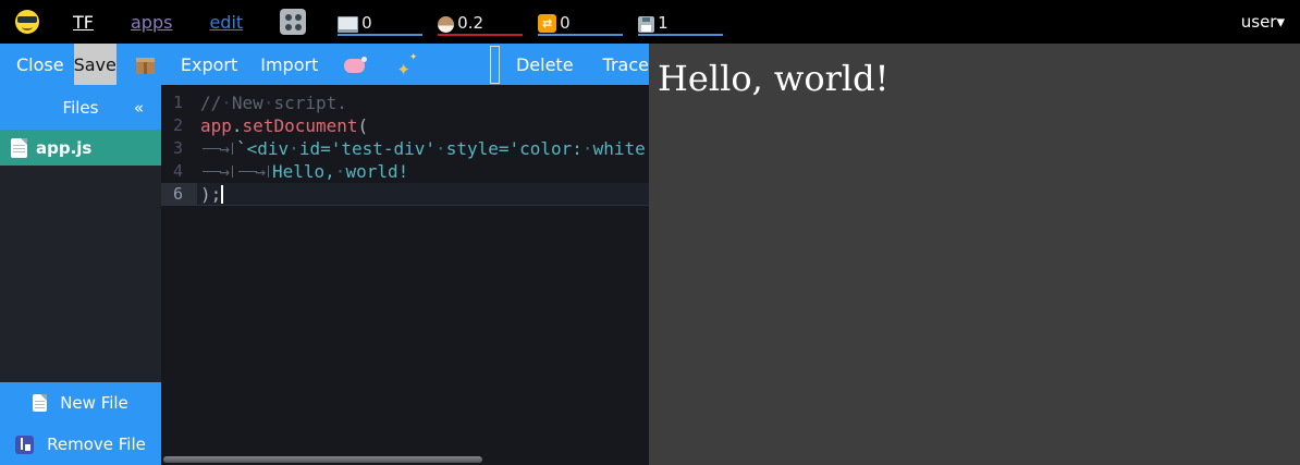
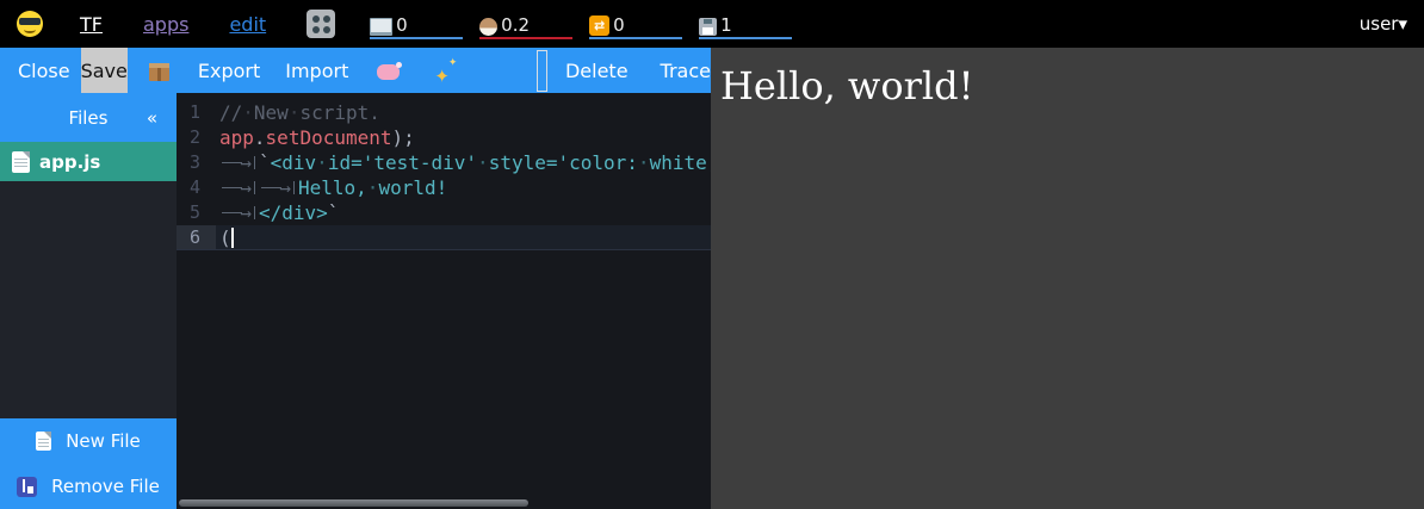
  TF
  apps
  edit
  0
  0.2
  0
  1
  user▾
  Close
  Save
  Export
  Import
  Delete
  Trace
  Files
  «
  app.js
  New File
  Remove File
  1
  //·New·script.
  2
- app.setDocument(
+ app.setDocument);
  3
  → `<div·id='test-div'·style='color:·white
  4
  → → Hello,·world!
+ 5
+ → </div>`
  6
- );
+ (
  Hello, world!
